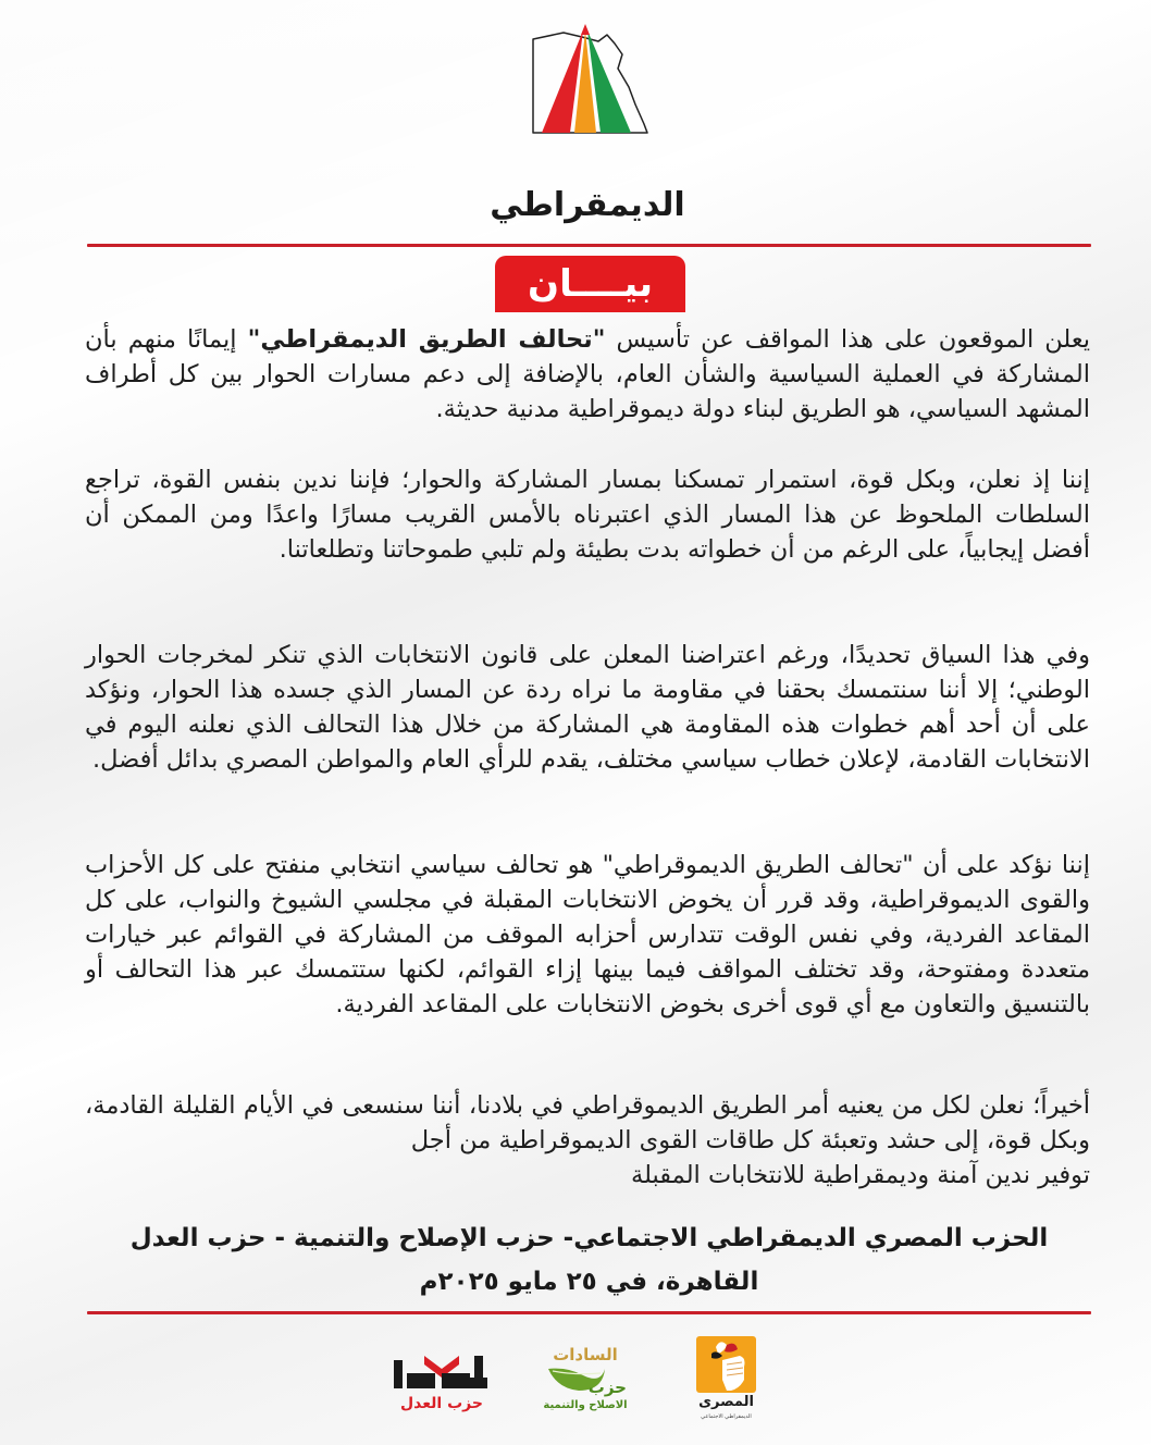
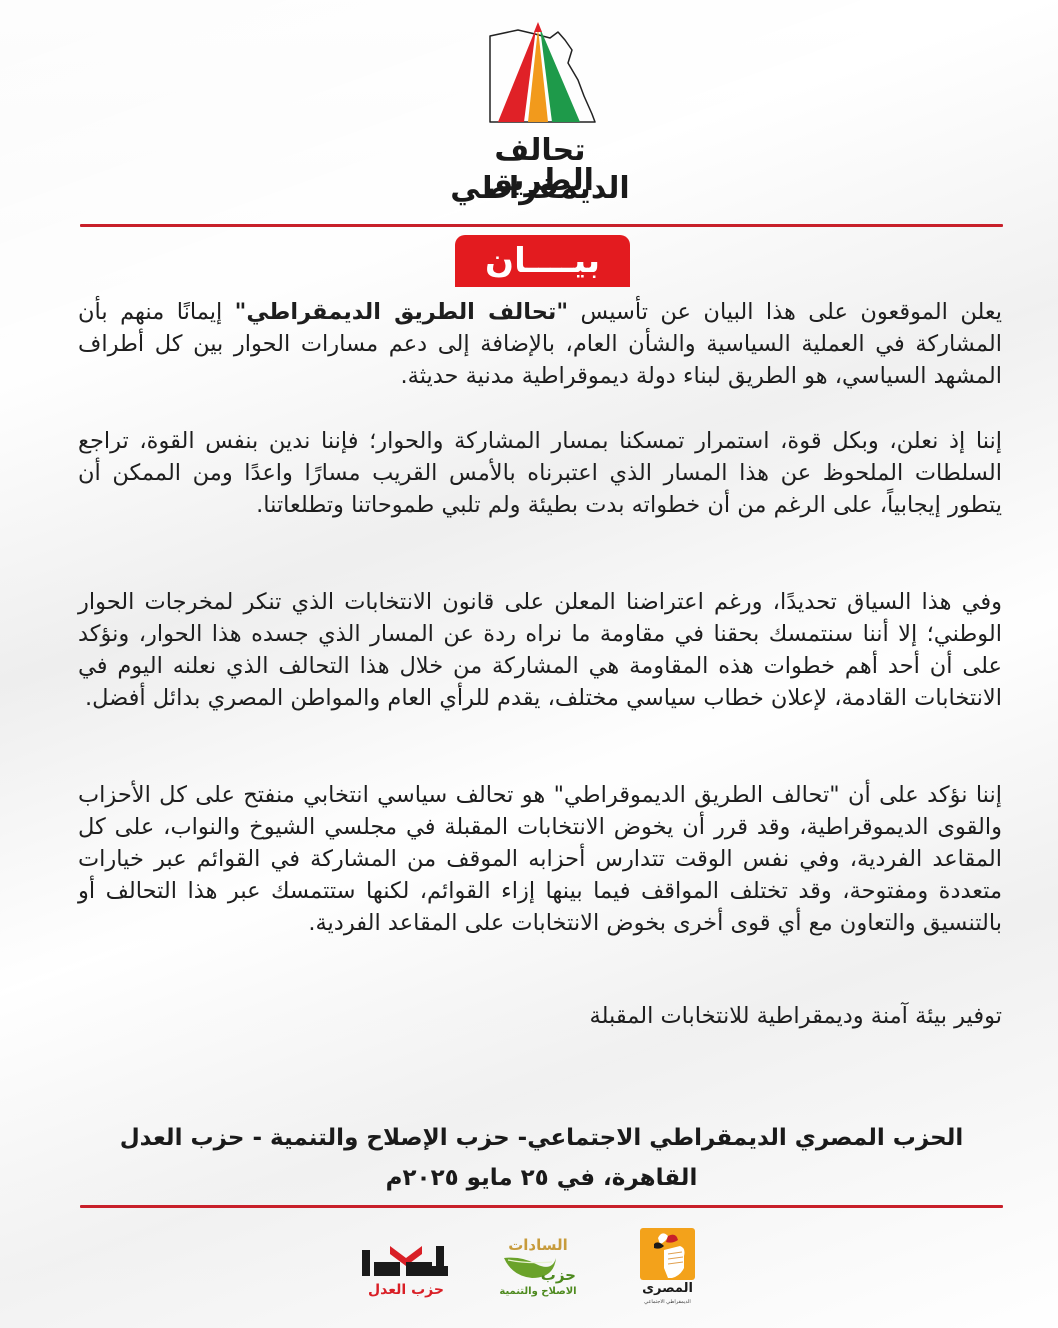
+ تحالف الطريق
  الديمقراطي
  بيــــان
- يعلن الموقعون على هذا المواقف عن تأسيس "تحالف الطريق الديمقراطي" إيمانًا منهم بأن المشاركة في العملية السياسية والشأن العام، بالإضافة إلى دعم مسارات الحوار بين كل أطراف المشهد السياسي، هو الطريق لبناء دولة ديموقراطية مدنية حديثة.
+ يعلن الموقعون على هذا البيان عن تأسيس "تحالف الطريق الديمقراطي" إيمانًا منهم بأن المشاركة في العملية السياسية والشأن العام، بالإضافة إلى دعم مسارات الحوار بين كل أطراف المشهد السياسي، هو الطريق لبناء دولة ديموقراطية مدنية حديثة.
- إننا إذ نعلن، وبكل قوة، استمرار تمسكنا بمسار المشاركة والحوار؛ فإننا ندين بنفس القوة، تراجع السلطات الملحوظ عن هذا المسار الذي اعتبرناه بالأمس القريب مسارًا واعدًا ومن الممكن أن أفضل إيجابياً، على الرغم من أن خطواته بدت بطيئة ولم تلبي طموحاتنا وتطلعاتنا.
+ إننا إذ نعلن، وبكل قوة، استمرار تمسكنا بمسار المشاركة والحوار؛ فإننا ندين بنفس القوة، تراجع السلطات الملحوظ عن هذا المسار الذي اعتبرناه بالأمس القريب مسارًا واعدًا ومن الممكن أن يتطور إيجابياً، على الرغم من أن خطواته بدت بطيئة ولم تلبي طموحاتنا وتطلعاتنا.
  وفي هذا السياق تحديدًا، ورغم اعتراضنا المعلن على قانون الانتخابات الذي تنكر لمخرجات الحوار الوطني؛ إلا أننا سنتمسك بحقنا في مقاومة ما نراه ردة عن المسار الذي جسده هذا الحوار، ونؤكد على أن أحد أهم خطوات هذه المقاومة هي المشاركة من خلال هذا التحالف الذي نعلنه اليوم في الانتخابات القادمة، لإعلان خطاب سياسي مختلف، يقدم للرأي العام والمواطن المصري بدائل أفضل.
  إننا نؤكد على أن "تحالف الطريق الديموقراطي" هو تحالف سياسي انتخابي منفتح على كل الأحزاب والقوى الديموقراطية، وقد قرر أن يخوض الانتخابات المقبلة في مجلسي الشيوخ والنواب، على كل المقاعد الفردية، وفي نفس الوقت تتدارس أحزابه الموقف من المشاركة في القوائم عبر خيارات متعددة ومفتوحة، وقد تختلف المواقف فيما بينها إزاء القوائم، لكنها ستتمسك عبر هذا التحالف أو بالتنسيق والتعاون مع أي قوى أخرى بخوض الانتخابات على المقاعد الفردية.
- أخيراً؛ نعلن لكل من يعنيه أمر الطريق الديموقراطي في بلادنا، أننا سنسعى في الأيام القليلة القادمة، وبكل قوة، إلى حشد وتعبئة كل طاقات القوى الديموقراطية من أجل
- توفير ندين آمنة وديمقراطية للانتخابات المقبلة
+ توفير بيئة آمنة وديمقراطية للانتخابات المقبلة
  الحزب المصري الديمقراطي الاجتماعي- حزب الإصلاح والتنمية - حزب العدل
  القاهرة، في ٢٥ مايو ٢٠٢٥م
  حزب العدل
  السادات
  حزب
  الاصلاح والتنمية
  المصرى
